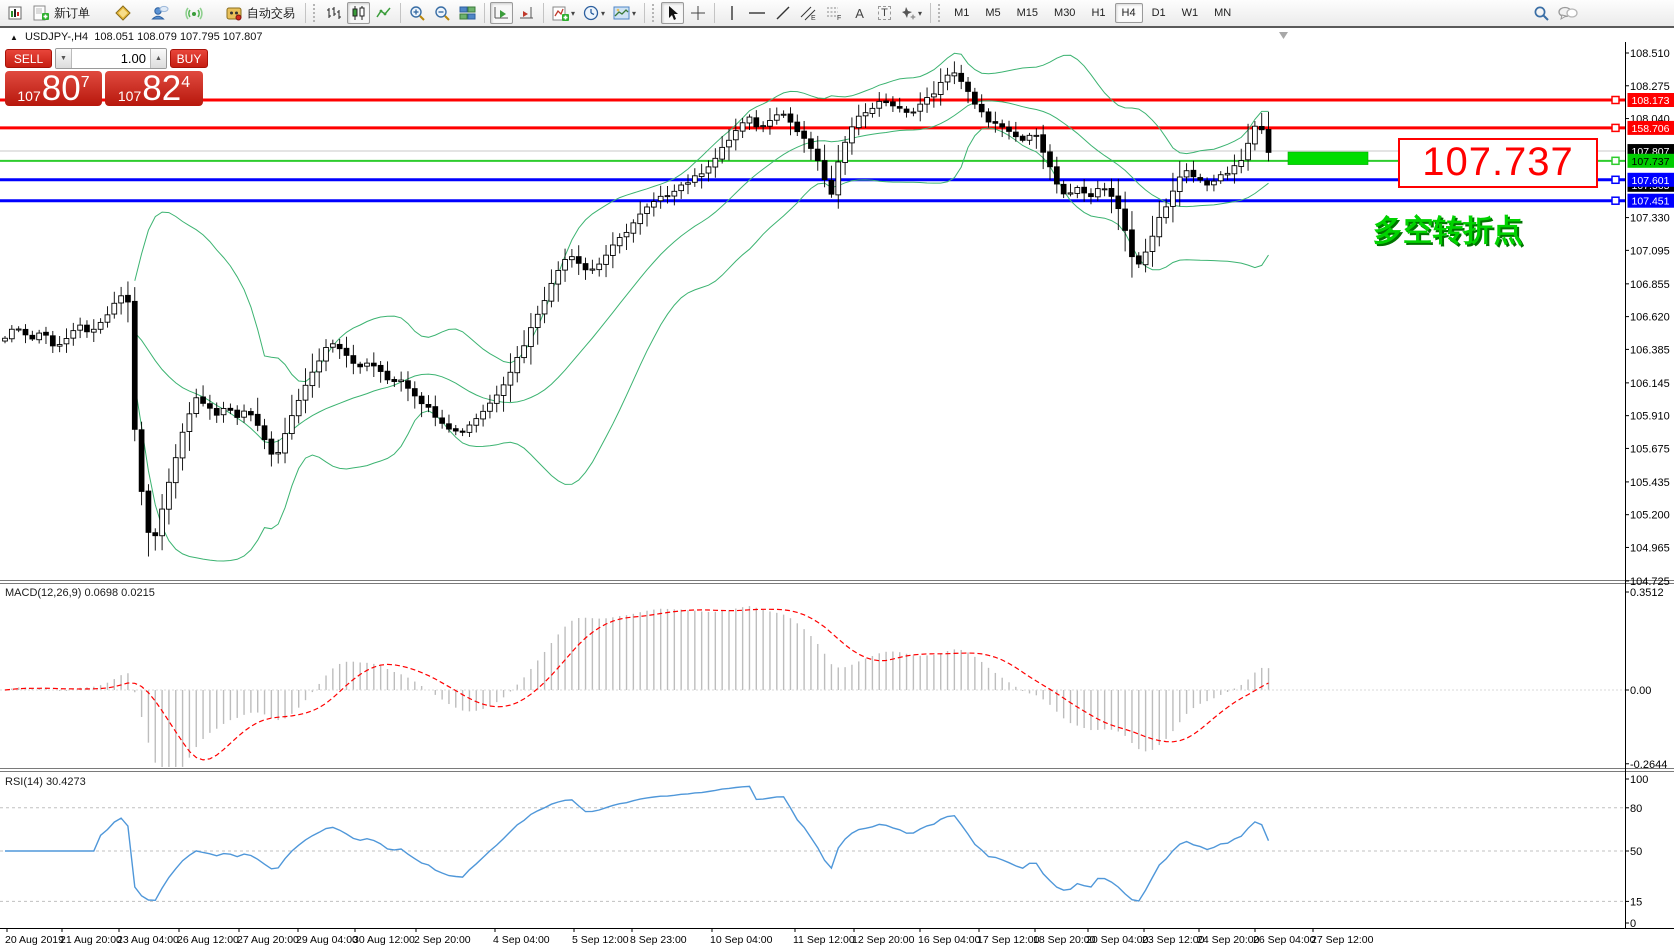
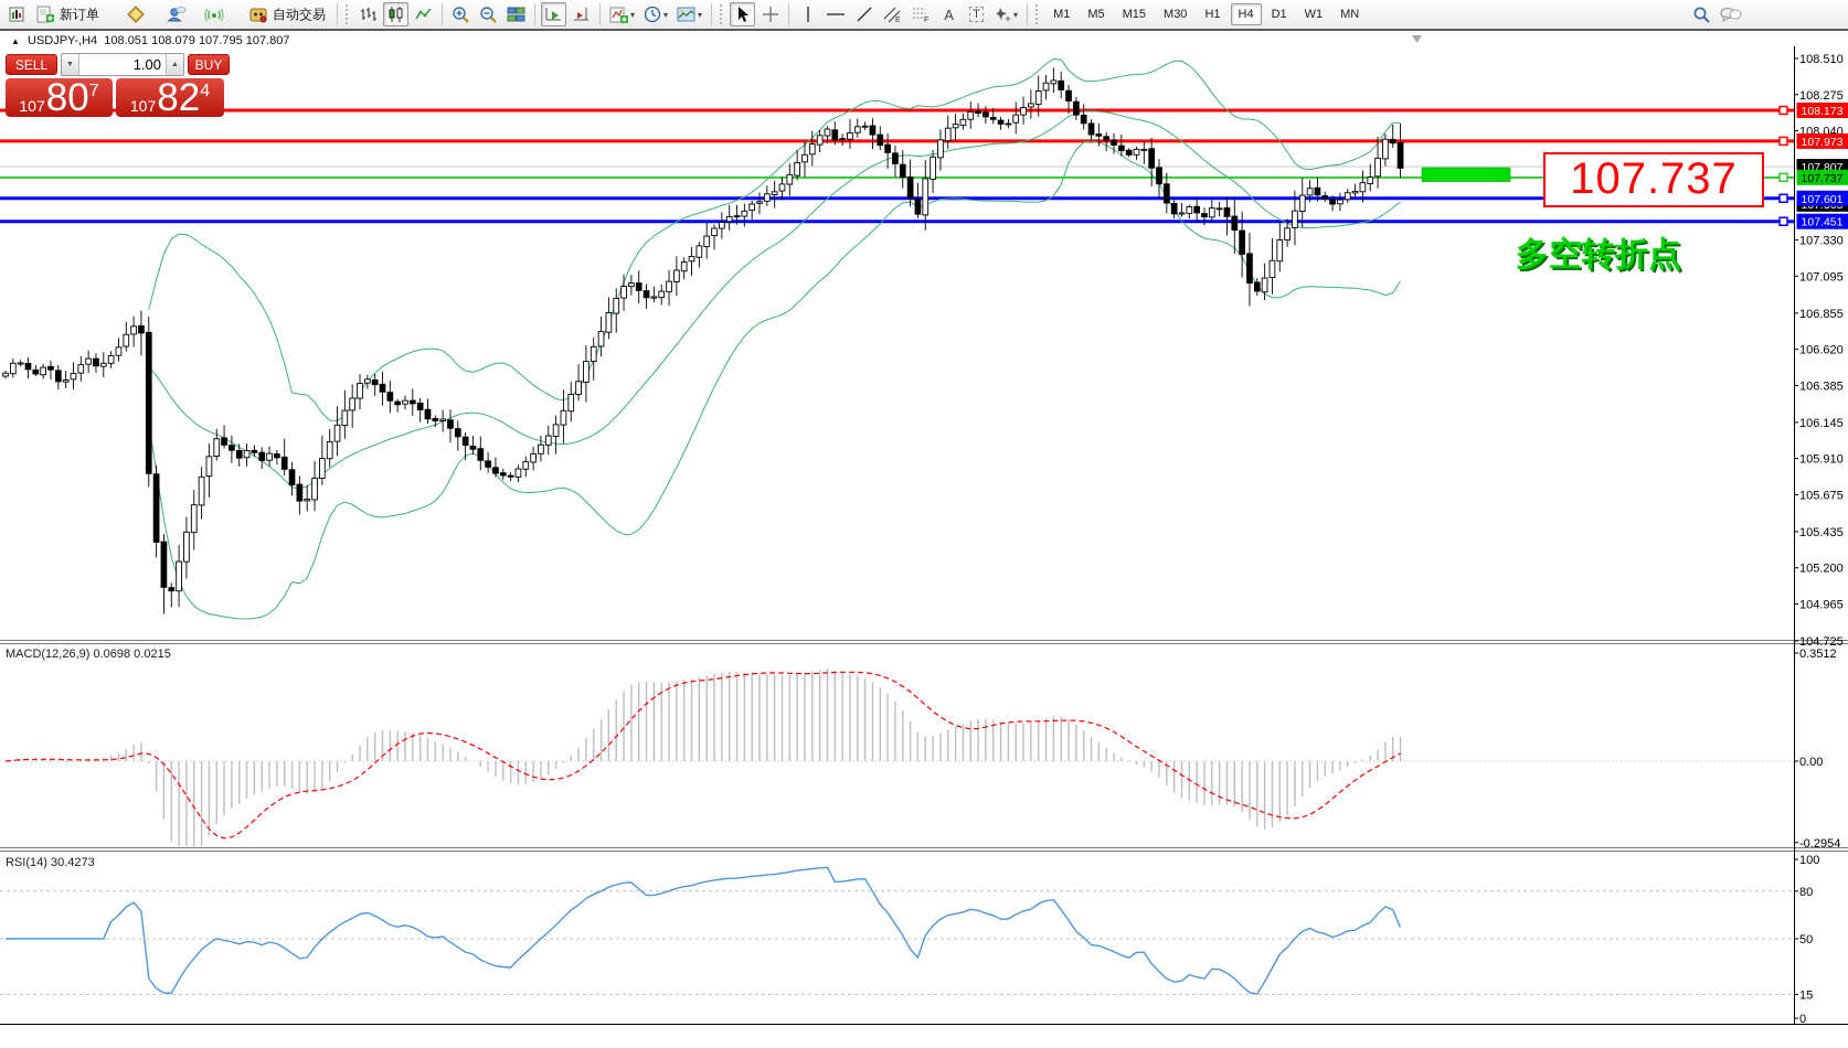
  新订单
  自动交易
  ▾
  ▾
  ▾
  A
  T
  ▾
  M1
  M5
  M15
  M30
  H1
  H4
  D1
  W1
  MN
  ▲ USDJPY-,H4 108.051 108.079 107.795 107.807
  MACD(12,26,9) 0.0698 0.0215
  RSI(14) 30.4273
  108.510
  108.275
  108.040
  107.330
  107.095
  106.855
  106.620
  106.385
  106.145
  105.910
  105.675
  105.435
  105.200
  104.965
  104.725
  0.3512
  0.00
- -0.2644
+ -0.2954
  100
  80
  50
  15
  0
  108.173
- 158.706
+ 107.973
  107.807
  107.737
  107.601
  107.451
- 20 Aug 2019
- 21 Aug 20:00
- 23 Aug 04:00
- 26 Aug 12:00
- 27 Aug 20:00
- 29 Aug 04:00
- 30 Aug 12:00
- 2 Sep 20:00
- 4 Sep 04:00
- 5 Sep 12:00
- 8 Sep 23:00
- 10 Sep 04:00
- 11 Sep 12:00
- 12 Sep 20:00
- 16 Sep 04:00
- 17 Sep 12:00
- 18 Sep 20:00
- 20 Sep 04:00
- 23 Sep 12:00
- 24 Sep 20:00
- 26 Sep 04:00
- 27 Sep 12:00
  SELL
  1.00
  BUY
  107
  80
  7
  107
  82
  4
  107.737
  多空转折点
